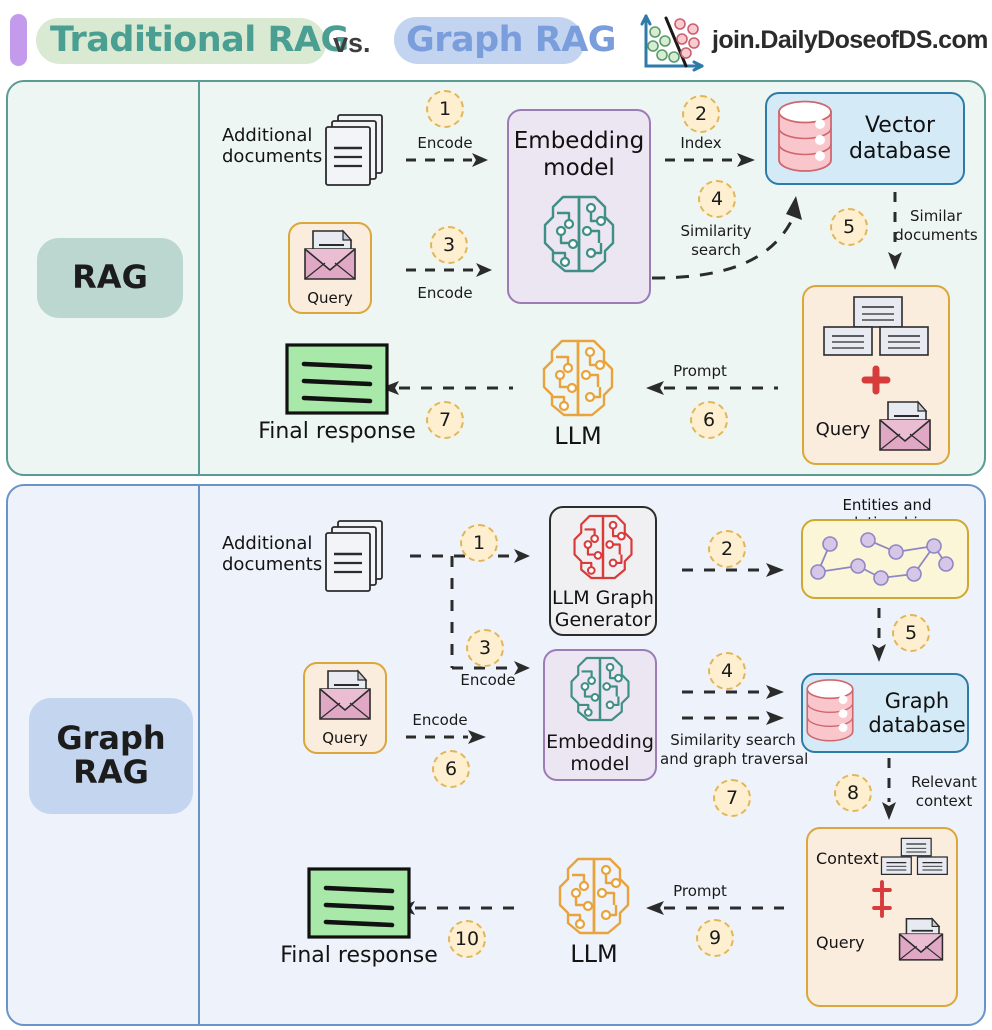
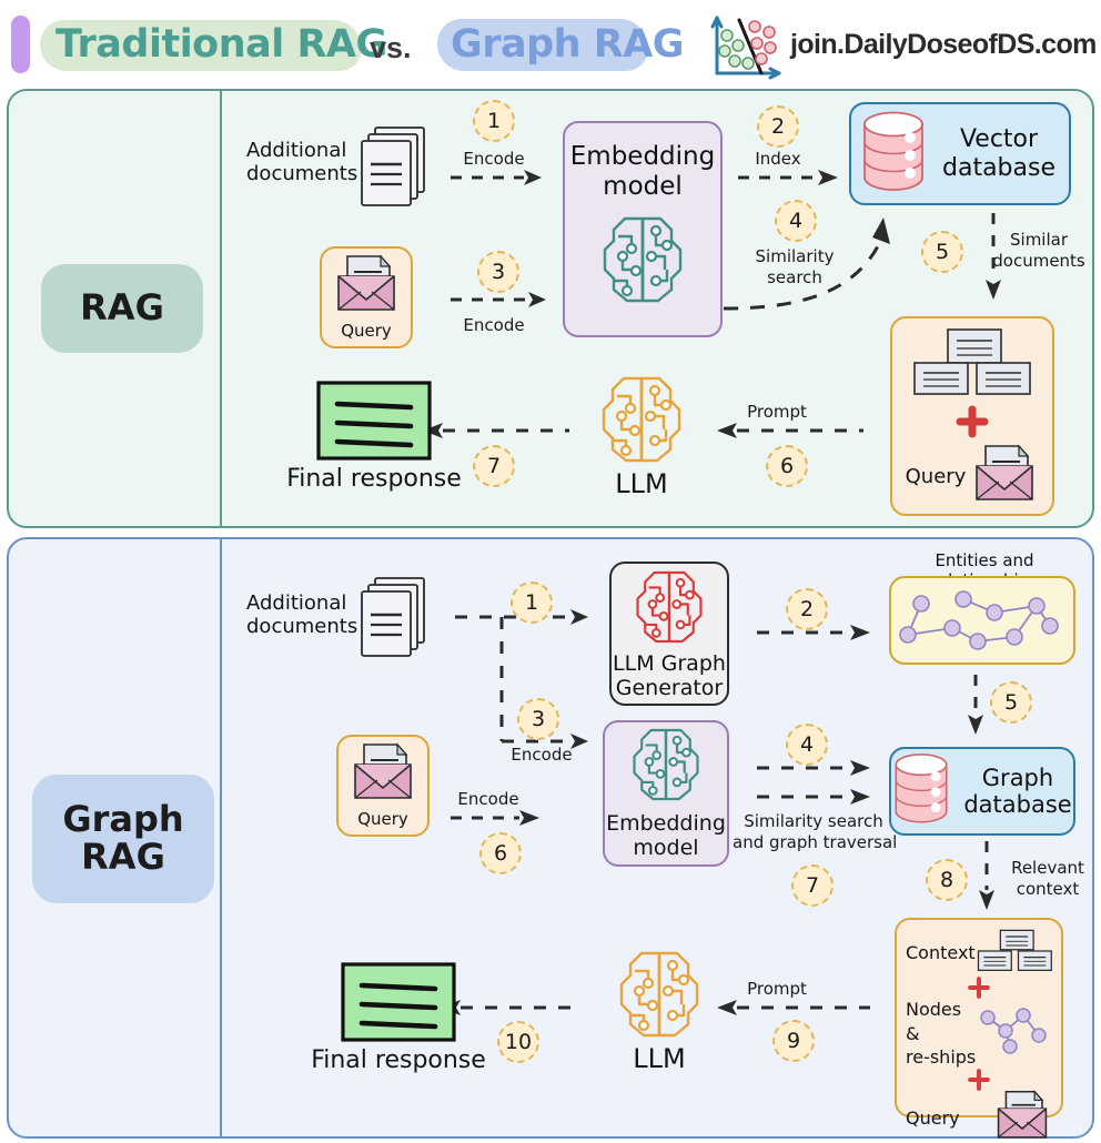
  Traditional RAG
  vs.
  Graph RAG
  join.DailyDoseofDS.com
  RAG
  Additional
  documents
  1
  Encode
  Embedding
  model
  2
  Index
  Vector
  database
  Query
  3
  Encode
  4
  Similarity
  search
  5
  Similar
  documents
  Query
  Prompt
  6
  LLM
  7
  Final response
  Graph
  RAG
  Additional
  documents
  1
  3
  Encode
  LLM Graph
  Generator
  2
  5
  Query
  Encode
  6
  Embedding
  model
  4
  Similarity search
  and graph traversal
  7
  Graph
  database
  8
  Relevant
  context
  Context
+ Nodes &
+ re-ships
  Query
  Prompt
  9
  LLM
  10
  Final response
